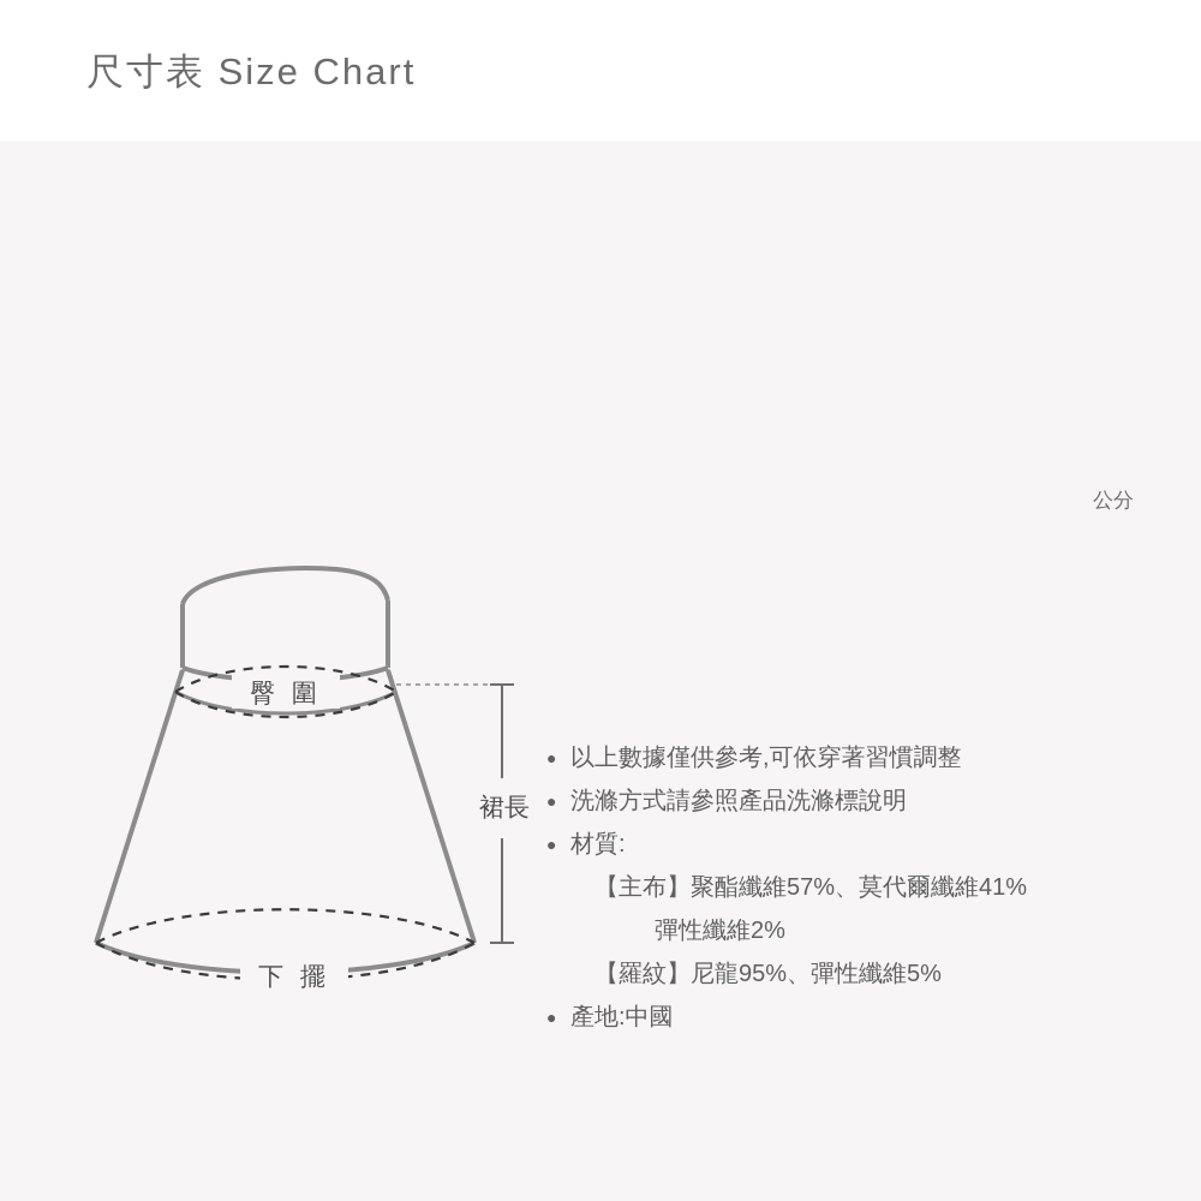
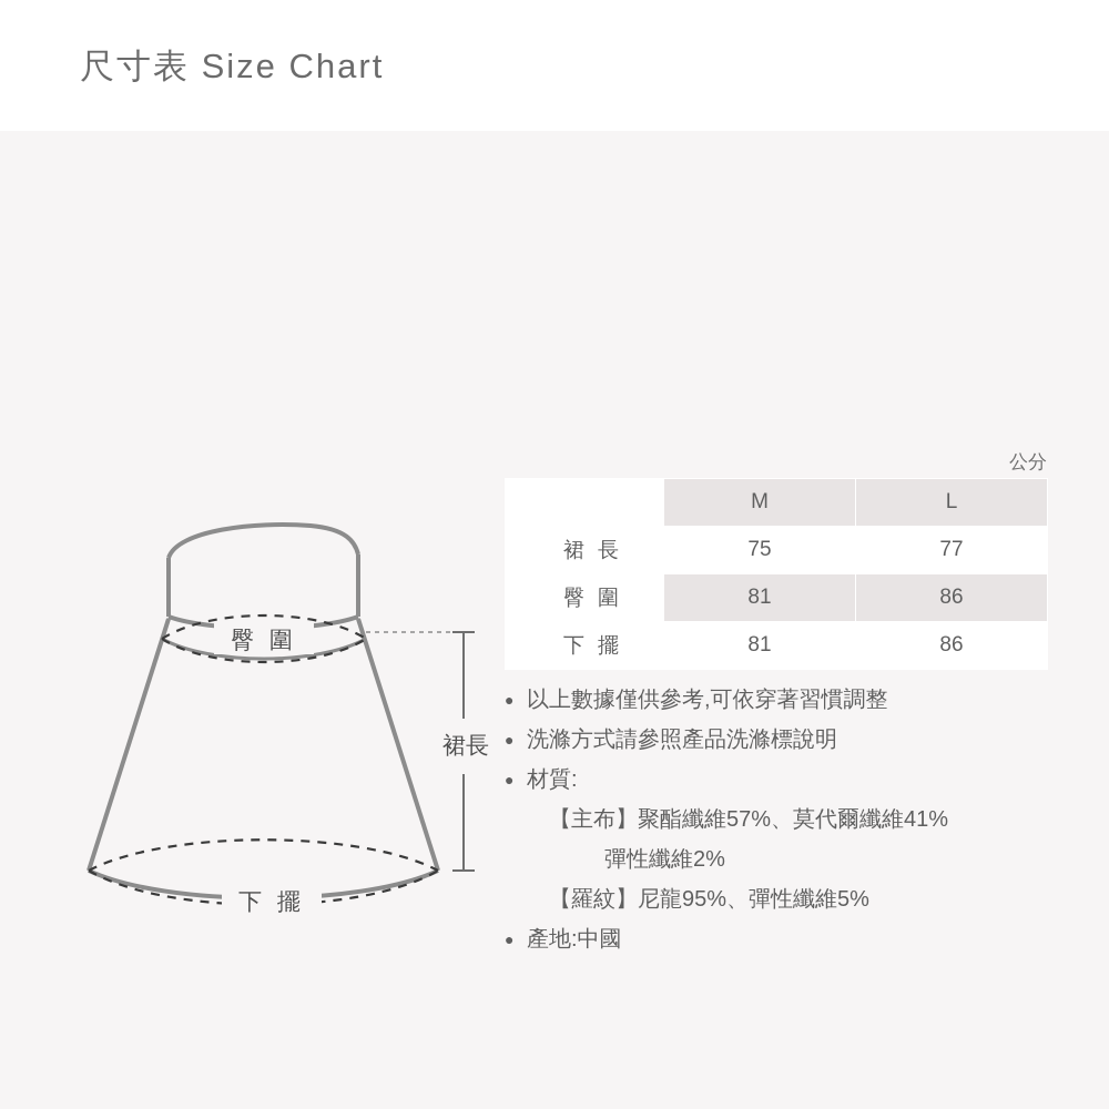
  尺寸表 Size Chart
  臀 圍
  下 擺
  裙長
  公分
+ 	M	L
+ 裙長	75	77
+ 臀圍	81	86
+ 下擺	81	86
  ●
  以上數據僅供參考,可依穿著習慣調整
  ●
  洗滌方式請參照產品洗滌標說明
  ●
  材質:
  【主布】聚酯纖維57%、莫代爾纖維41%
  彈性纖維2%
  【羅紋】尼龍95%、彈性纖維5%
  ●
  產地:中國
